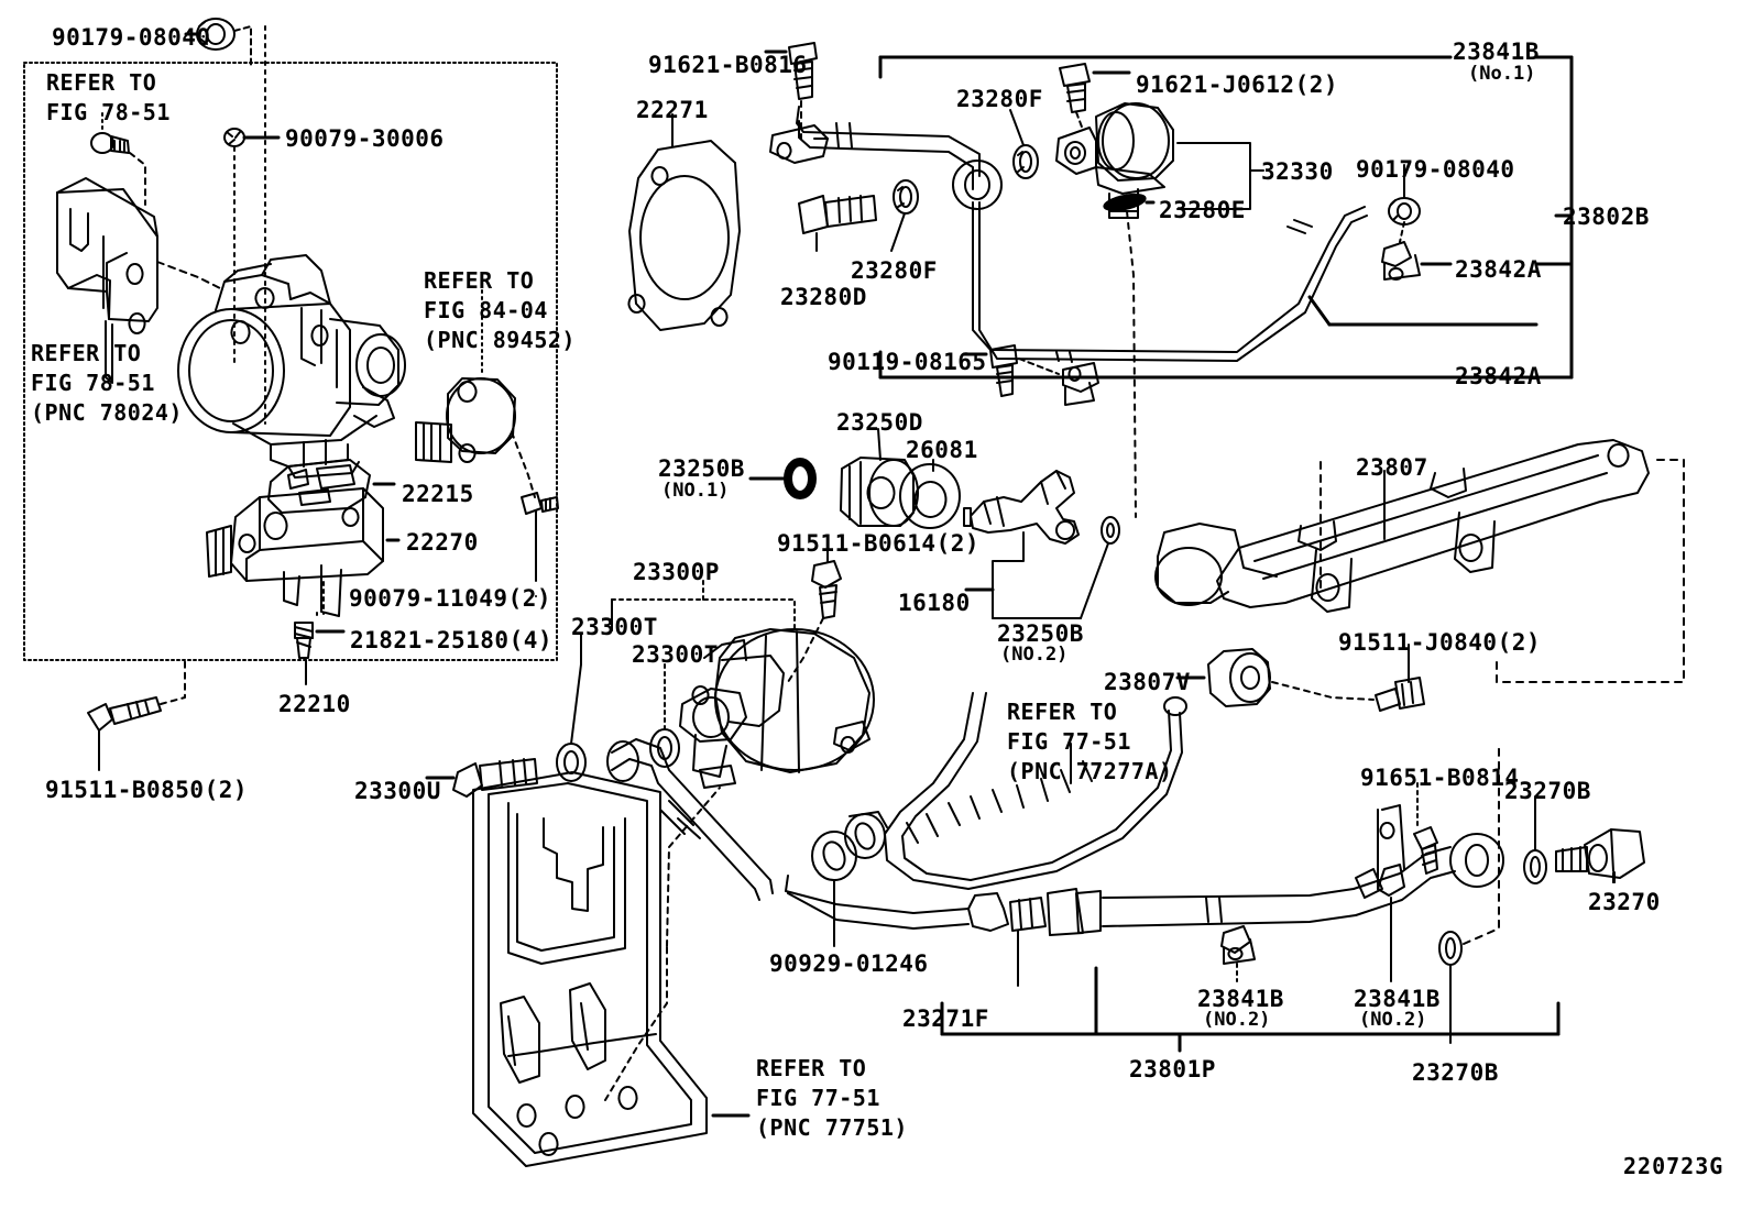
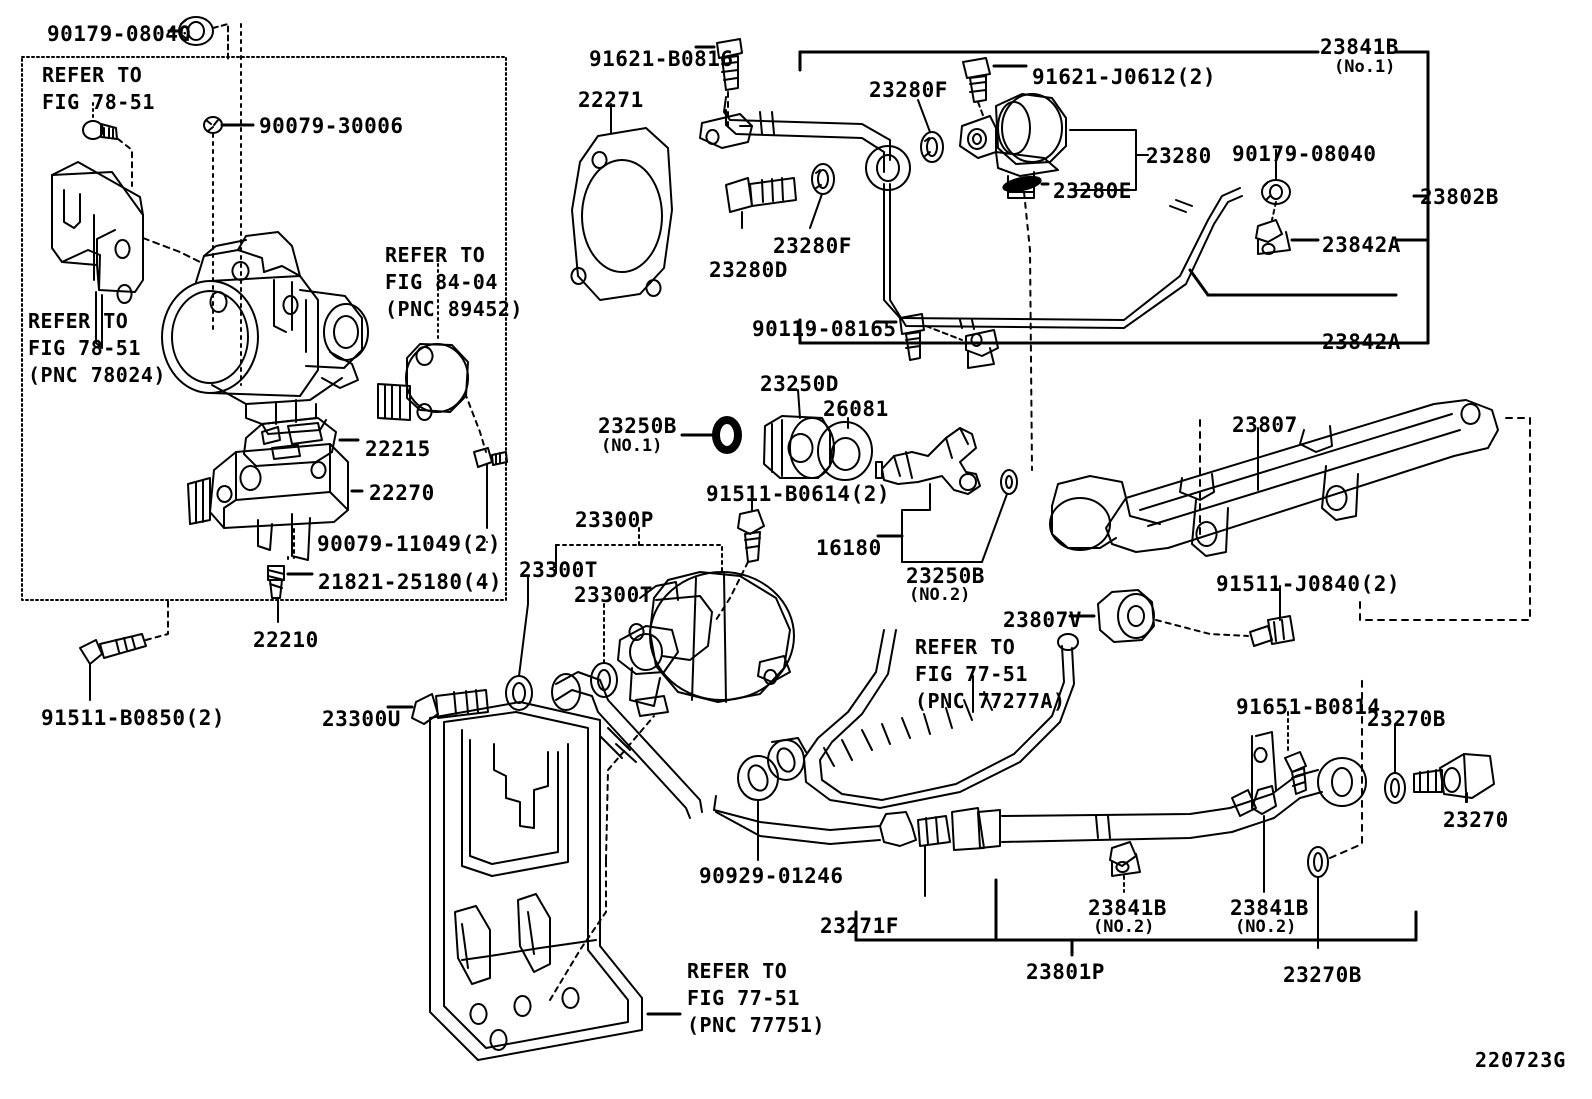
  90179-08040
  REFER TO
  FIG 78-51
  90079-30006
  REFER TO
  FIG 84-04
  (PNC 89452)
  REFER TO
  FIG 78-51
  (PNC 78024)
  22215
  22270
  90079-11049(2)
  21821-25180(4)
  22210
  91511-B0850(2)
  91621-B0816
  22271
  23280F
  91621-J0612(2)
- 32330
+ 23280
  23280E
  23280F
  23280D
  90119-08165
  23841B
  (No.1)
  23802B
  90179-08040
  23842A
  23842A
  23250D
  26081
  23250B
  (NO.1)
  91511-B0614(2)
  16180
  23250B
  (NO.2)
  23807
  91511-J0840(2)
  23807V
  23300P
  23300T
  23300T
  23300U
  REFER TO
  FIG 77-51
  (PNC 77277A)
  91651-B0814
  23270B
  23270
  90929-01246
  REFER TO
  FIG 77-51
  (PNC 77751)
  23841B
  (NO.2)
  23841B
  (NO.2)
  23271F
  23801P
  23270B
  220723G
